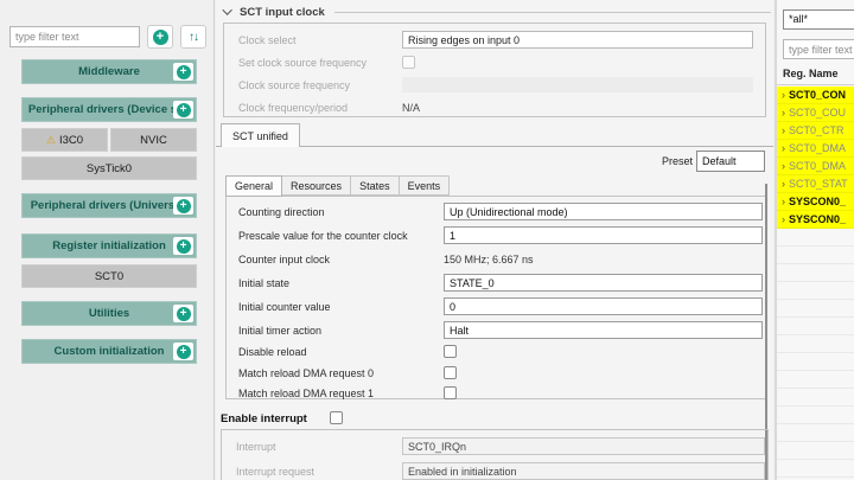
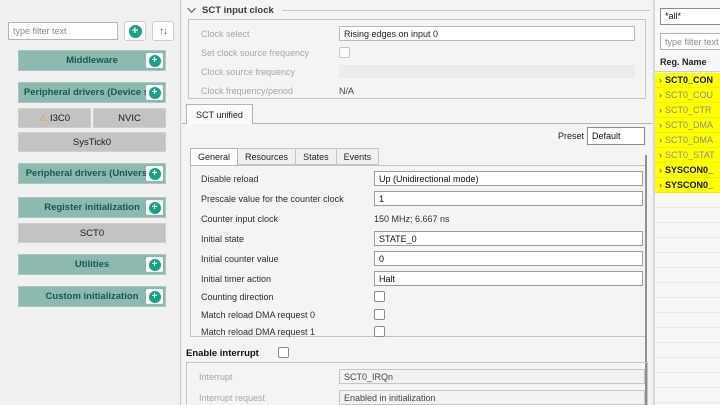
  type filter text
  +
  ↑↓
  Middleware
  +
  Peripheral drivers (Device
  +
  ⚠
  I3C0
  NVIC
  SysTick0
  Peripheral drivers (Univers
  +
  Register initialization
  +
  SCT0
  Utilities
  +
  Custom initialization
  +
  SCT input clock
  Clock select
  Rising edges on input 0
  Set clock source frequency
  Clock source frequency
  Clock frequency/period
  N/A
  SCT unified
  Preset
  Default
  General
  Resources
  States
  Events
- Counting direction
+ Disable reload
  Up (Unidirectional mode)
  Prescale value for the counter clock
  1
  Counter input clock
  150 MHz; 6.667 ns
  Initial state
  STATE_0
  Initial counter value
  0
  Initial timer action
  Halt
- Disable reload
+ Counting direction
  Match reload DMA request 0
  Match reload DMA request 1
  Enable interrupt
  Interrupt
  SCT0_IRQn
  Interrupt request
  Enabled in initialization
  *all*
  type filter text
  Reg. Name
  ›
  SCT0_CON
  ›
  SCT0_COU
  ›
  SCT0_CTR
  ›
  SCT0_DMA
  ›
  SCT0_DMA
  ›
  SCT0_STAT
  ›
  SYSCON0_
  ›
  SYSCON0_
